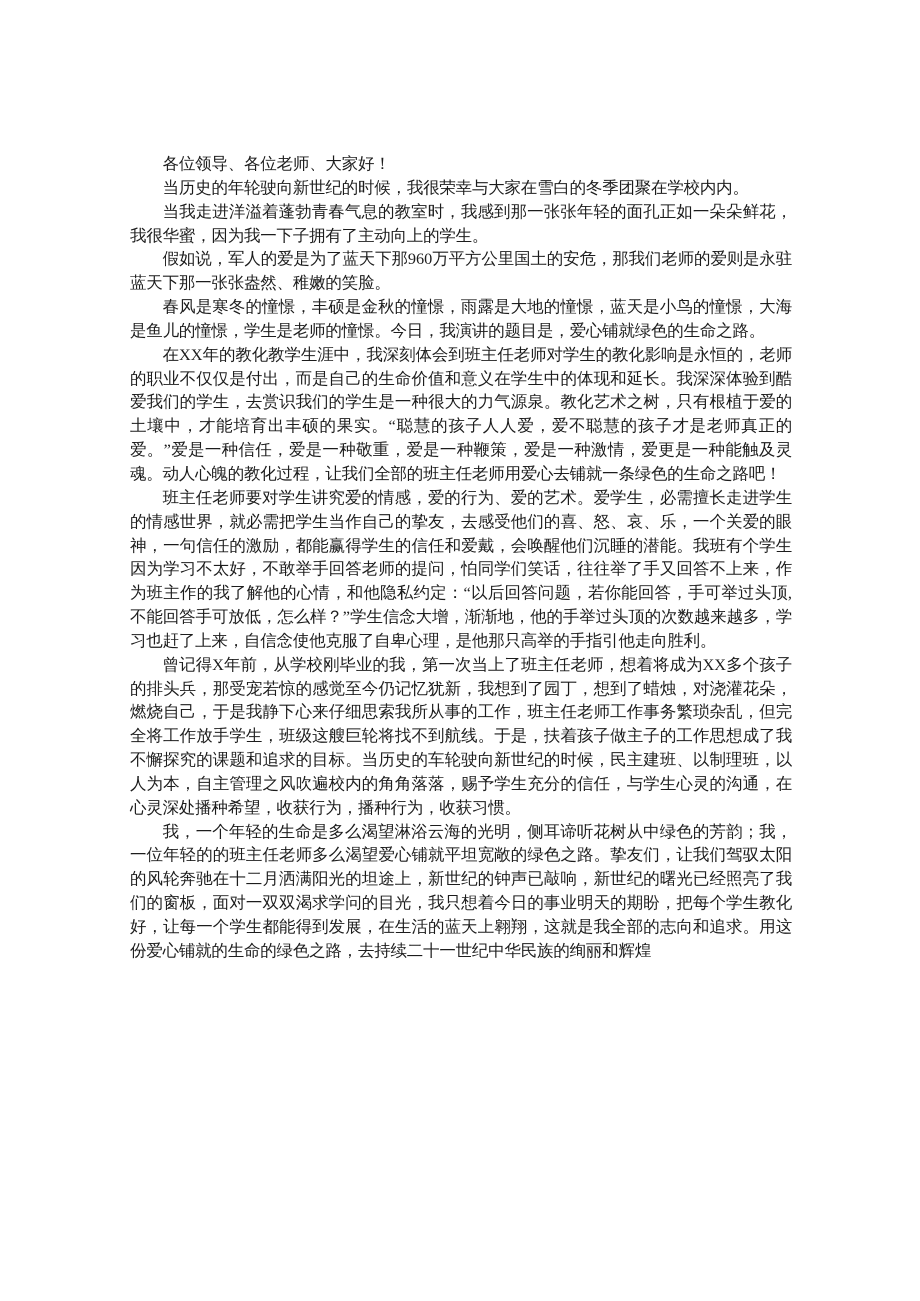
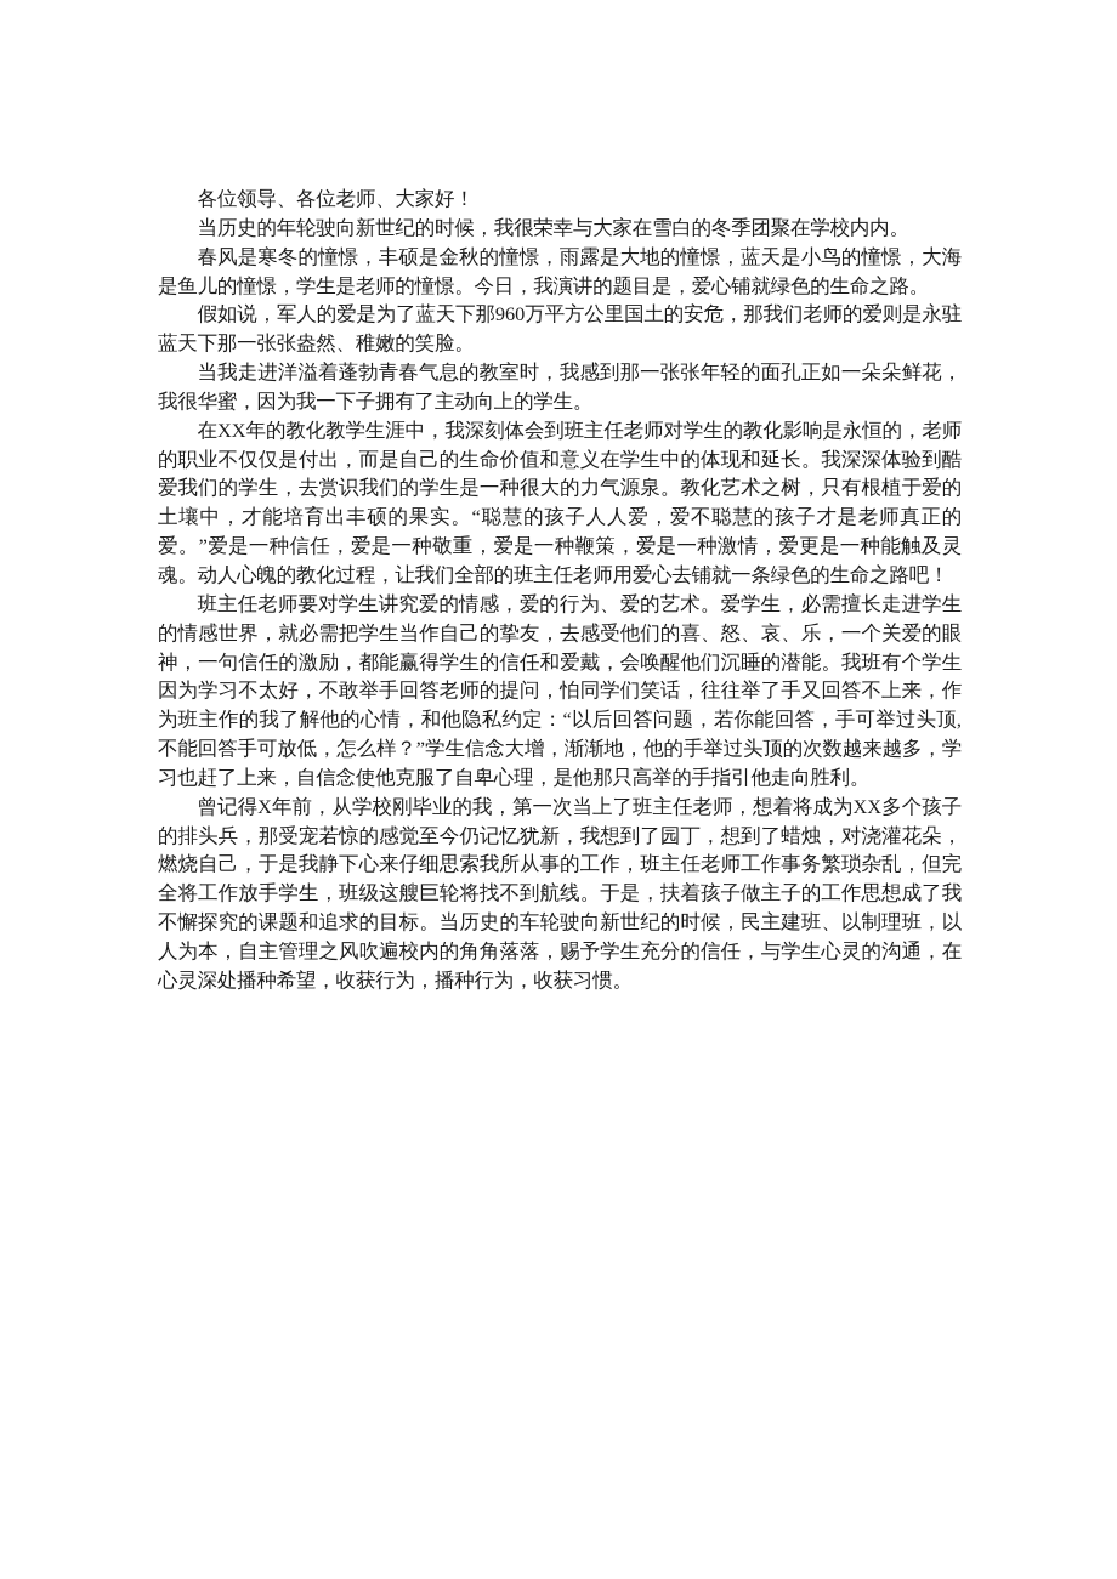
  各位领导、各位老师、大家好！
  当历史的年轮驶向新世纪的时候，我很荣幸与大家在雪白的冬季团聚在学校内内。
- 当我走进洋溢着蓬勃青春气息的教室时，我感到那一张张年轻的面孔正如一朵朵鲜花，我很华蜜，因为我一下子拥有了主动向上的学生。
+ 春风是寒冬的憧憬，丰硕是金秋的憧憬，雨露是大地的憧憬，蓝天是小鸟的憧憬，大海是鱼儿的憧憬，学生是老师的憧憬。今日，我演讲的题目是，爱心铺就绿色的生命之路。
  假如说，军人的爱是为了蓝天下那960万平方公里国土的安危，那我们老师的爱则是永驻蓝天下那一张张盎然、稚嫩的笑脸。
- 春风是寒冬的憧憬，丰硕是金秋的憧憬，雨露是大地的憧憬，蓝天是小鸟的憧憬，大海是鱼儿的憧憬，学生是老师的憧憬。今日，我演讲的题目是，爱心铺就绿色的生命之路。
+ 当我走进洋溢着蓬勃青春气息的教室时，我感到那一张张年轻的面孔正如一朵朵鲜花，我很华蜜，因为我一下子拥有了主动向上的学生。
  在XX年的教化教学生涯中，我深刻体会到班主任老师对学生的教化影响是永恒的，老师的职业不仅仅是付出，而是自己的生命价值和意义在学生中的体现和延长。我深深体验到酷爱我们的学生，去赏识我们的学生是一种很大的力气源泉。教化艺术之树，只有根植于爱的土壤中，才能培育出丰硕的果实。“聪慧的孩子人人爱，爱不聪慧的孩子才是老师真正的爱。”爱是一种信任，爱是一种敬重，爱是一种鞭策，爱是一种激情，爱更是一种能触及灵魂。动人心魄的教化过程，让我们全部的班主任老师用爱心去铺就一条绿色的生命之路吧！
  班主任老师要对学生讲究爱的情感，爱的行为、爱的艺术。爱学生，必需擅长走进学生的情感世界，就必需把学生当作自己的挚友，去感受他们的喜、怒、哀、乐，一个关爱的眼神，一句信任的激励，都能赢得学生的信任和爱戴，会唤醒他们沉睡的潜能。我班有个学生因为学习不太好，不敢举手回答老师的提问，怕同学们笑话，往往举了手又回答不上来，作为班主作的我了解他的心情，和他隐私约定：“以后回答问题，若你能回答，手可举过头顶,不能回答手可放低，怎么样？”学生信念大增，渐渐地，他的手举过头顶的次数越来越多，学习也赶了上来，自信念使他克服了自卑心理，是他那只高举的手指引他走向胜利。
  曾记得X年前，从学校刚毕业的我，第一次当上了班主任老师，想着将成为XX多个孩子的排头兵，那受宠若惊的感觉至今仍记忆犹新，我想到了园丁，想到了蜡烛，对浇灌花朵，燃烧自己，于是我静下心来仔细思索我所从事的工作，班主任老师工作事务繁琐杂乱，但完全将工作放手学生，班级这艘巨轮将找不到航线。于是，扶着孩子做主子的工作思想成了我不懈探究的课题和追求的目标。当历史的车轮驶向新世纪的时候，民主建班、以制理班，以人为本，自主管理之风吹遍校内的角角落落，赐予学生充分的信任，与学生心灵的沟通，在心灵深处播种希望，收获行为，播种行为，收获习惯。
- 我，一个年轻的生命是多么渴望淋浴云海的光明，侧耳谛听花树从中绿色的芳韵；我，一位年轻的的班主任老师多么渴望爱心铺就平坦宽敞的绿色之路。挚友们，让我们驾驭太阳的风轮奔驰在十二月洒满阳光的坦途上，新世纪的钟声已敲响，新世纪的曙光已经照亮了我们的窗板，面对一双双渴求学问的目光，我只想着今日的事业明天的期盼，把每个学生教化好，让每一个学生都能得到发展，在生活的蓝天上翱翔，这就是我全部的志向和追求。用这份爱心铺就的生命的绿色之路，去持续二十一世纪中华民族的绚丽和辉煌
